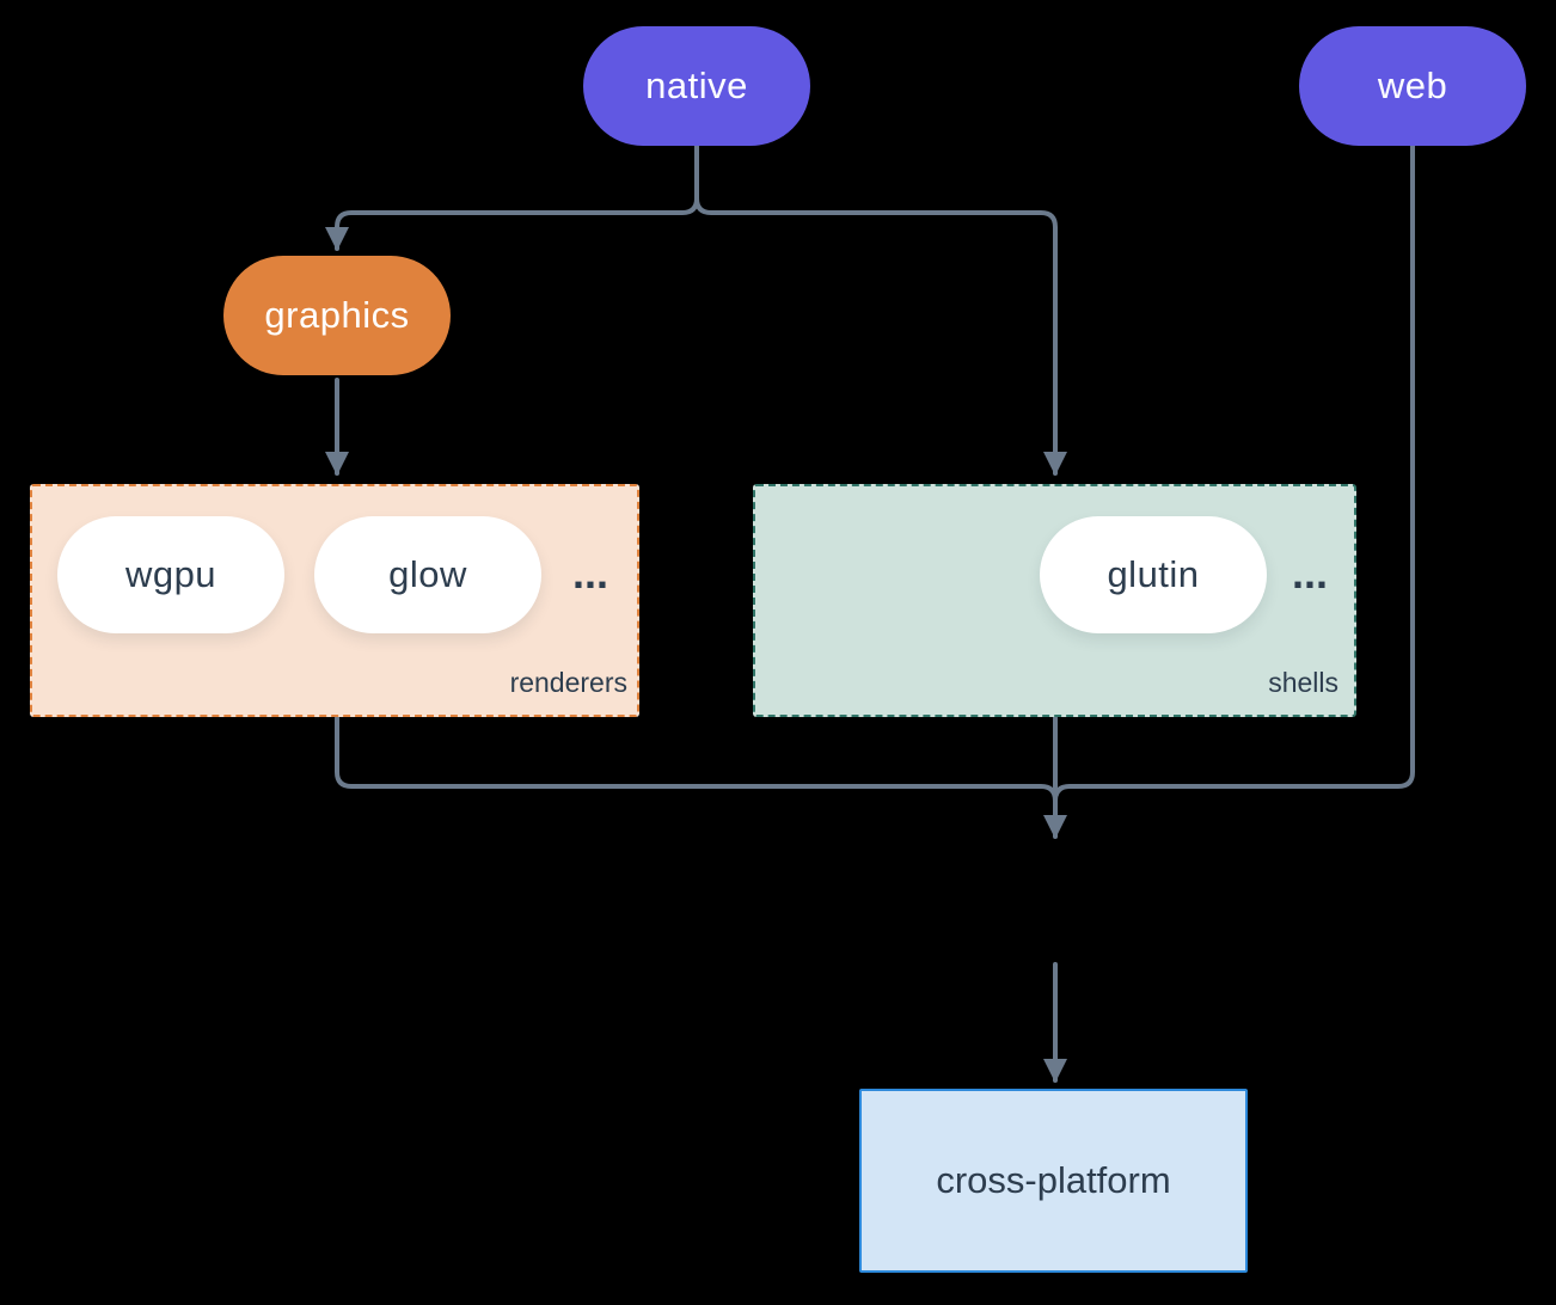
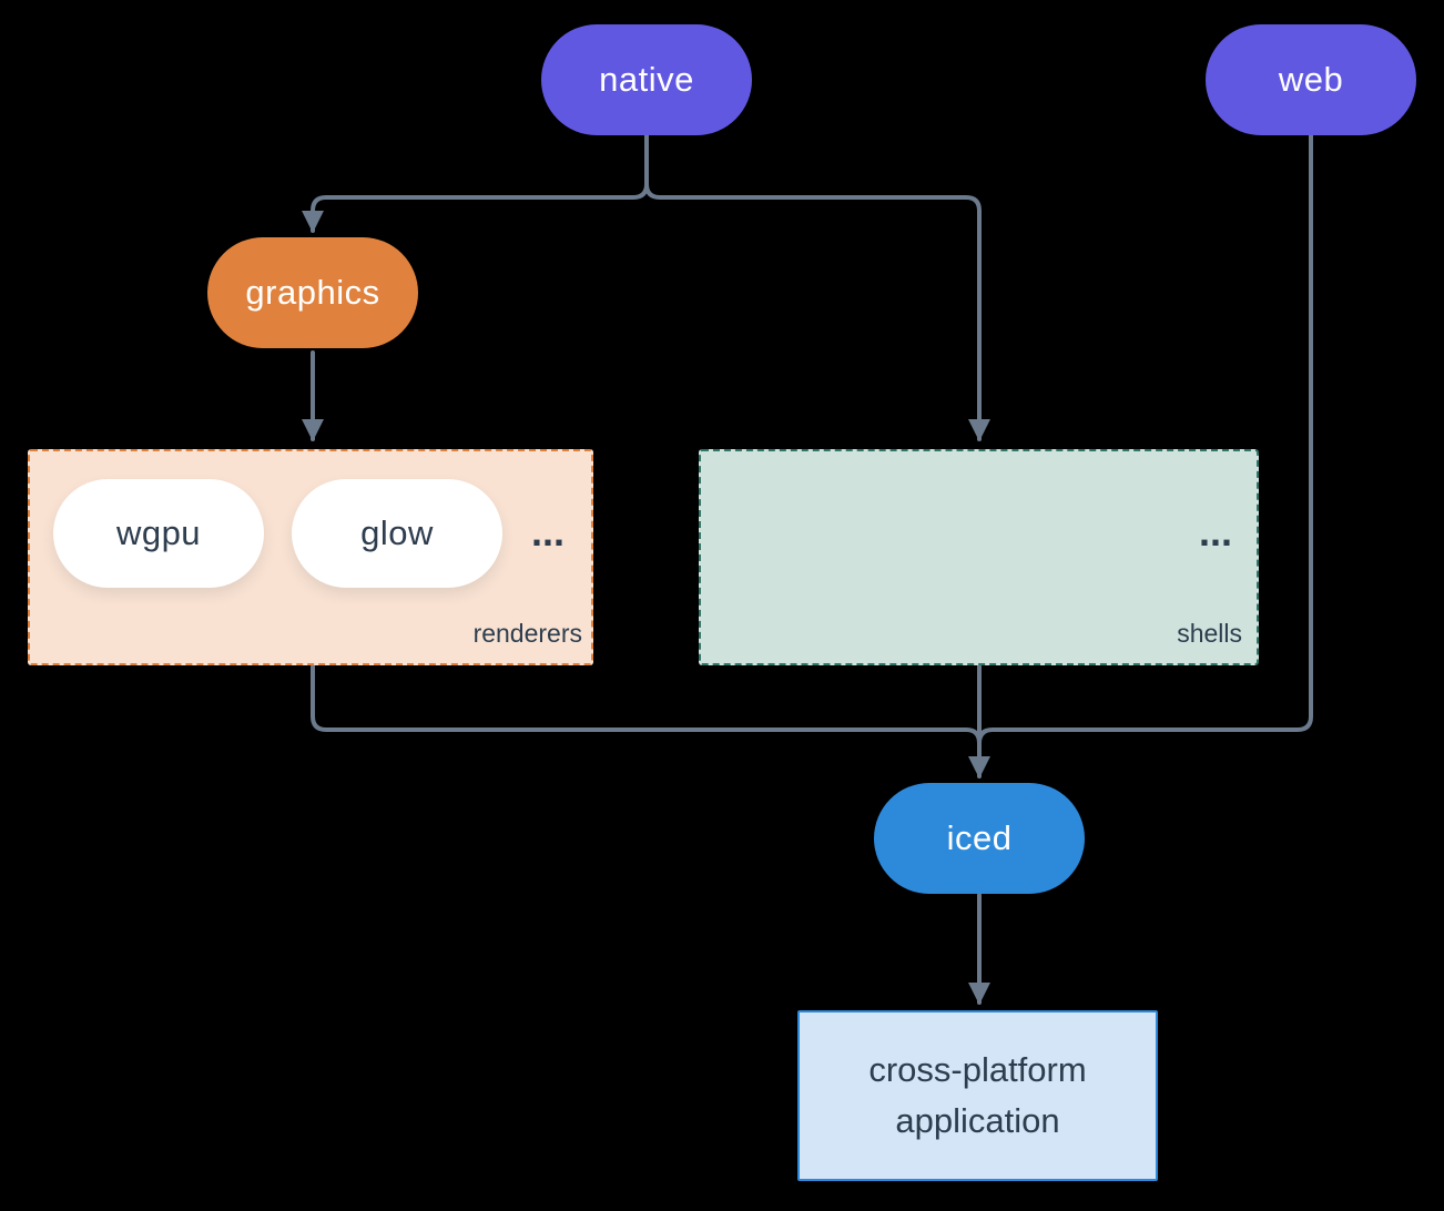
  native
  web
  graphics
  wgpu
  glow
  ...
  renderers
- glutin
  ...
  shells
+ iced
  cross-platform
+ application
